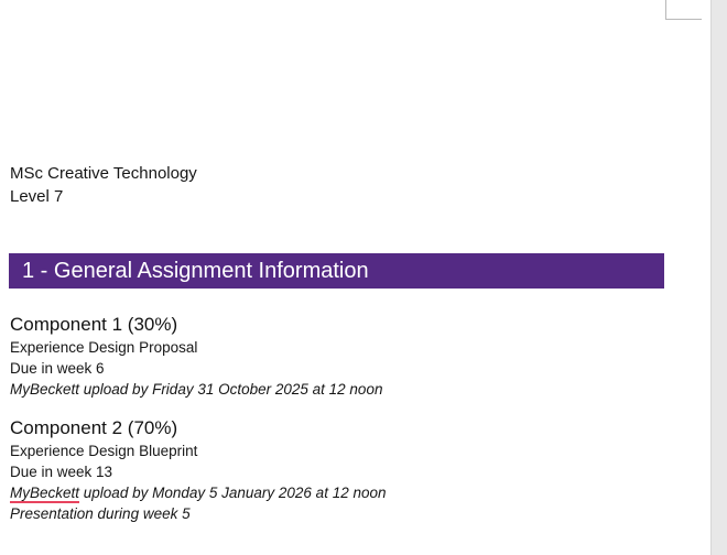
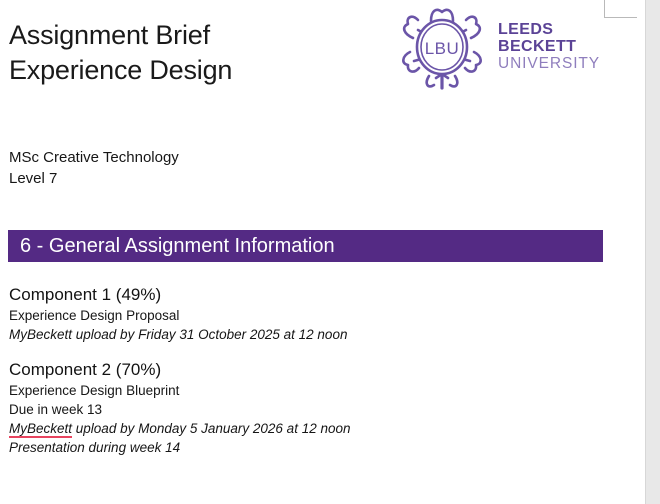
+ Assignment Brief
+ Experience Design
+ LBU
+ LEEDS
+ BECKETT
+ UNIVERSITY
  MSc Creative Technology
  Level 7
- 1 - General Assignment Information
+ 6 - General Assignment Information
- Component 1 (30%)
+ Component 1 (49%)
  Experience Design Proposal
- Due in week 6
  MyBeckett upload by Friday 31 October 2025 at 12 noon
  Component 2 (70%)
  Experience Design Blueprint
  Due in week 13
  MyBeckett upload by Monday 5 January 2026 at 12 noon
- Presentation during week 5
+ Presentation during week 14
